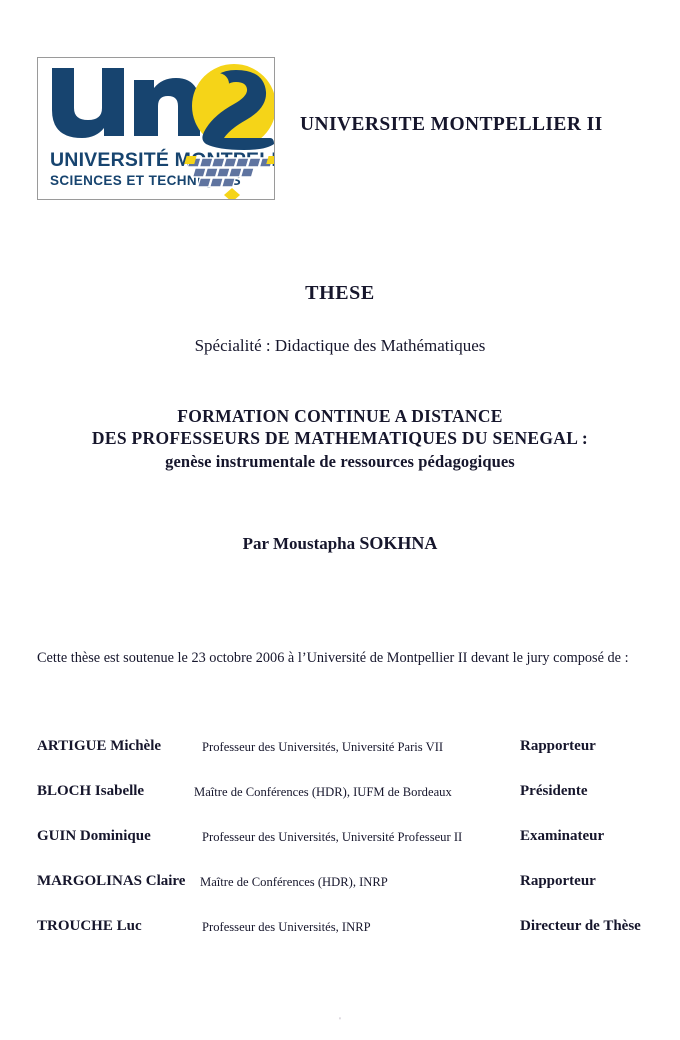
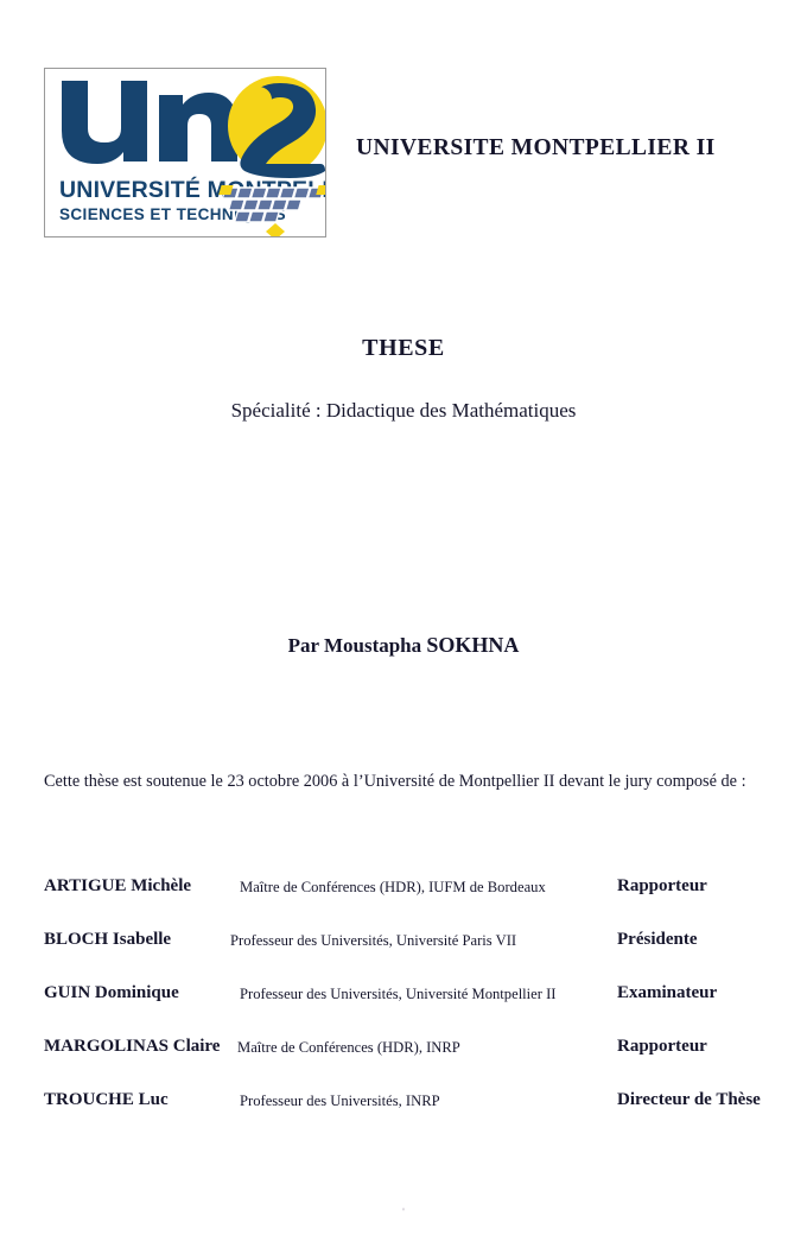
  SCIENCES ET TECHNS
  UNIVERSITE MONTPELLIER II
  THESE
  Spécialité : Didactique des Mathématiques
- FORMATION CONTINUE A DISTANCE
- DES PROFESSEURS DE MATHEMATIQUES DU SENEGAL :
- genèse instrumentale de ressources pédagogiques
  Par Moustapha SOKHNA
  Cette thèse est soutenue le 23 octobre 2006 à l’Université de Montpellier II devant le jury composé de :
  ARTIGUE Michèle
- Professeur des Universités, Université Paris VII
+ Maître de Conférences (HDR), IUFM de Bordeaux
  Rapporteur
  BLOCH Isabelle
- Maître de Conférences (HDR), IUFM de Bordeaux
+ Professeur des Universités, Université Paris VII
  Présidente
  GUIN Dominique
- Professeur des Universités, Université Professeur II
+ Professeur des Universités, Université Montpellier II
  Examinateur
  MARGOLINAS Claire
  Maître de Conférences (HDR), INRP
  Rapporteur
  TROUCHE Luc
  Professeur des Universités, INRP
  Directeur de Thèse
  '
